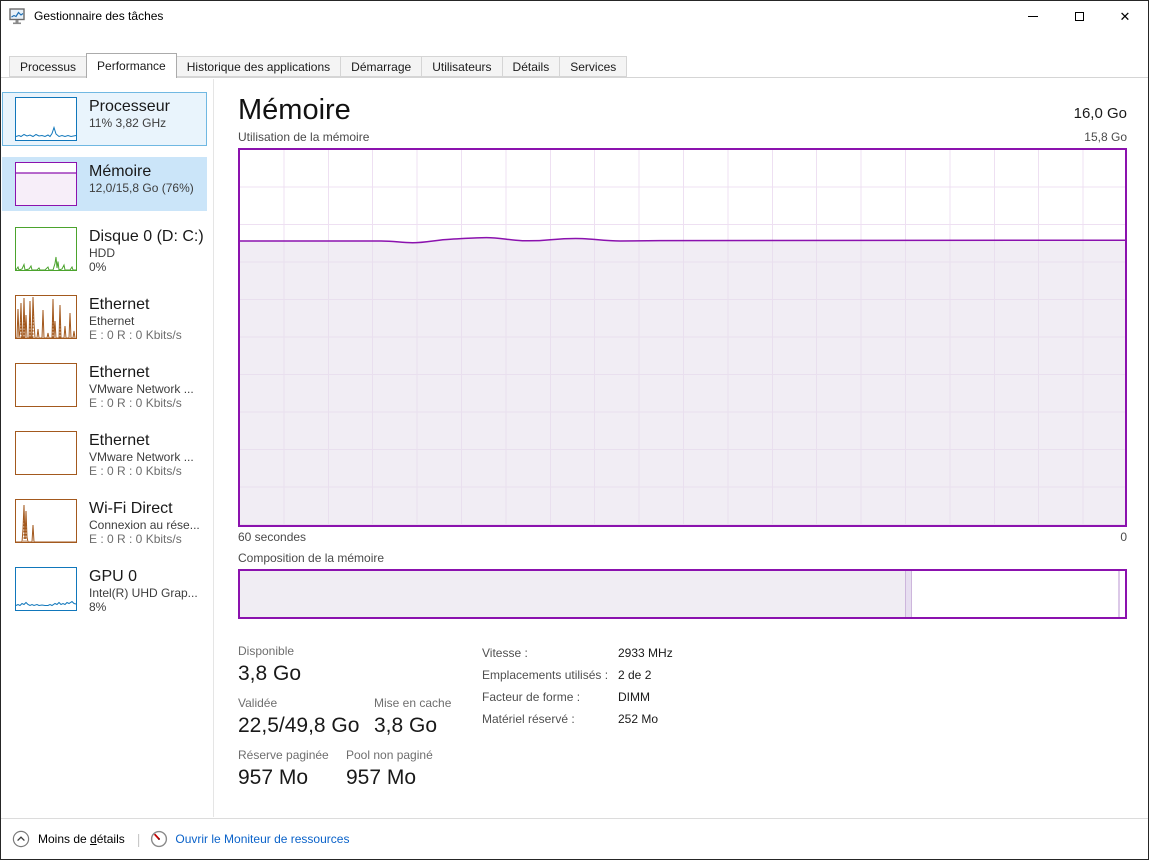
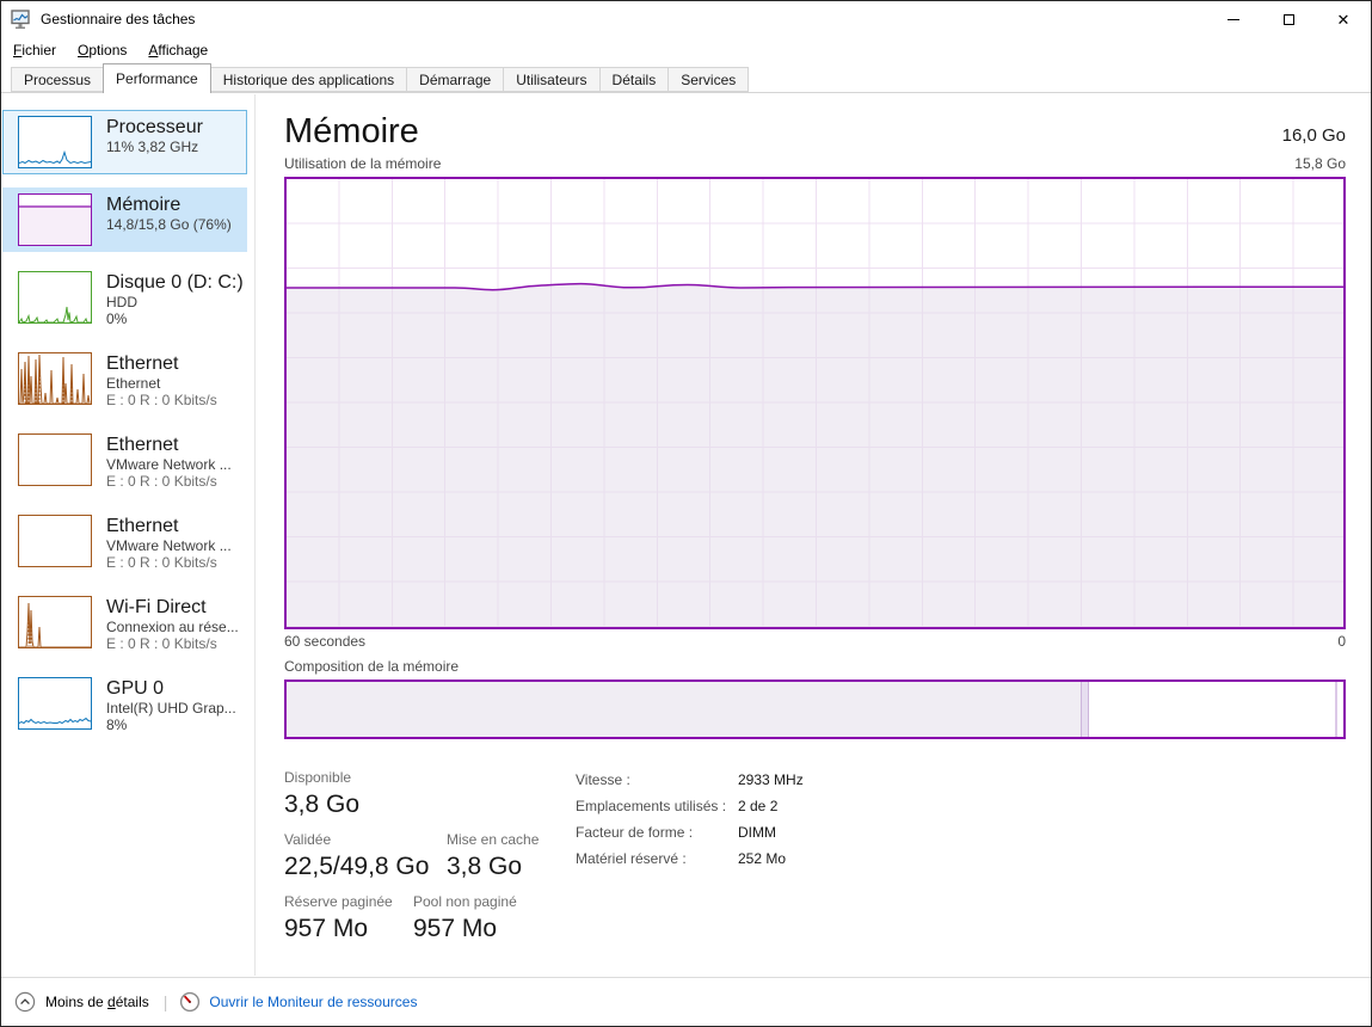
  Gestionnaire des tâches
  ✕
+ Fichier
+ Options
+ Affichage
  Processus
  Performance
  Historique des applications
  Démarrage
  Utilisateurs
  Détails
  Services
  Processeur
  11% 3,82 GHz
  Mémoire
- 12,0/15,8 Go (76%)
+ 14,8/15,8 Go (76%)
  Disque 0 (D: C:)
  HDD
  0%
  Ethernet
  Ethernet
  E : 0 R : 0 Kbits/s
  Ethernet
  VMware Network ...
  E : 0 R : 0 Kbits/s
  Ethernet
  VMware Network ...
  E : 0 R : 0 Kbits/s
  Wi-Fi Direct
  Connexion au rése...
  E : 0 R : 0 Kbits/s
  GPU 0
  Intel(R) UHD Grap...
  8%
  Mémoire
  16,0 Go
  Utilisation de la mémoire
  15,8 Go
  60 secondes
  0
  Composition de la mémoire
  Disponible
  3,8 Go
  Validée
  22,5/49,8 Go
  Mise en cache
  3,8 Go
  Réserve paginée
  957 Mo
  Pool non paginé
  957 Mo
  Vitesse :
  2933 MHz
  Emplacements utilisés :
  2 de 2
  Facteur de forme :
  DIMM
  Matériel réservé :
  252 Mo
  Moins de détails
  |
  Ouvrir le Moniteur de ressources
